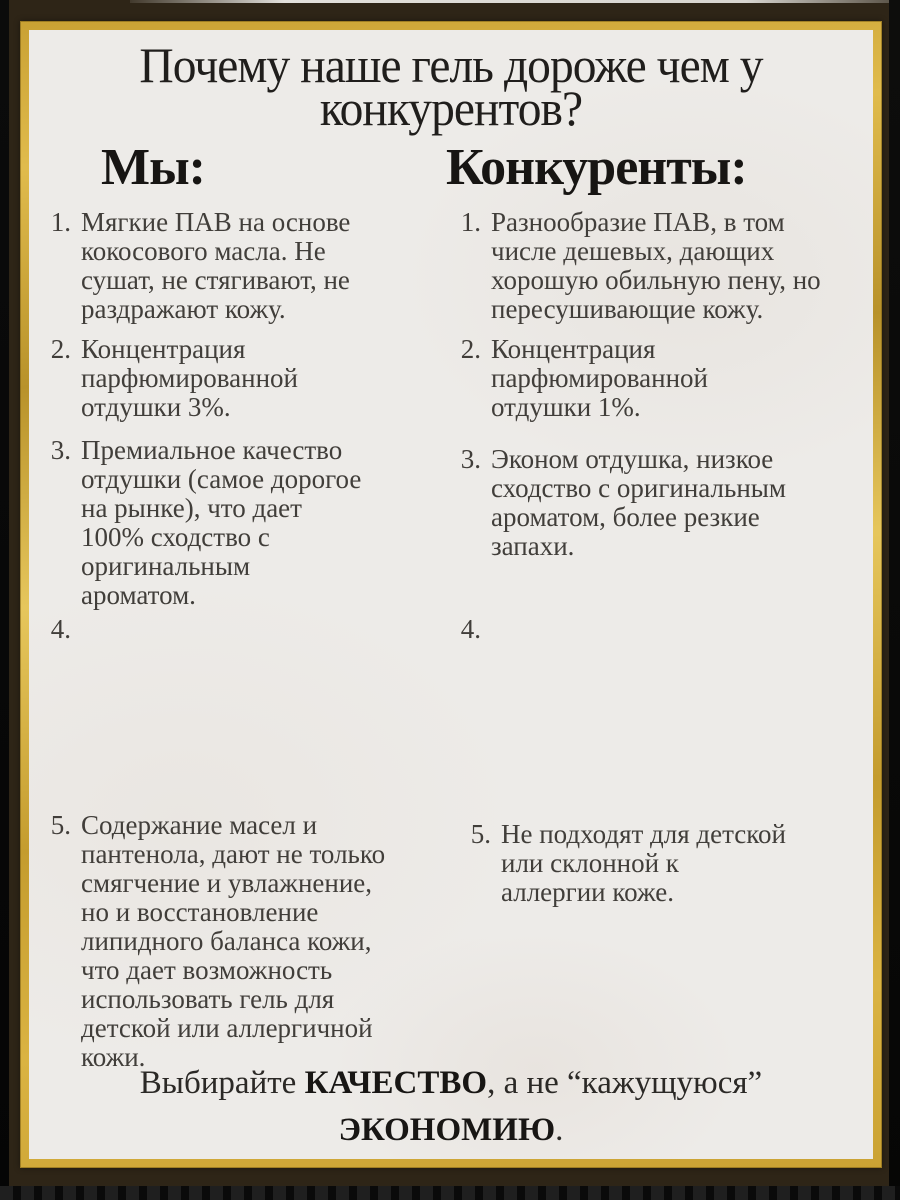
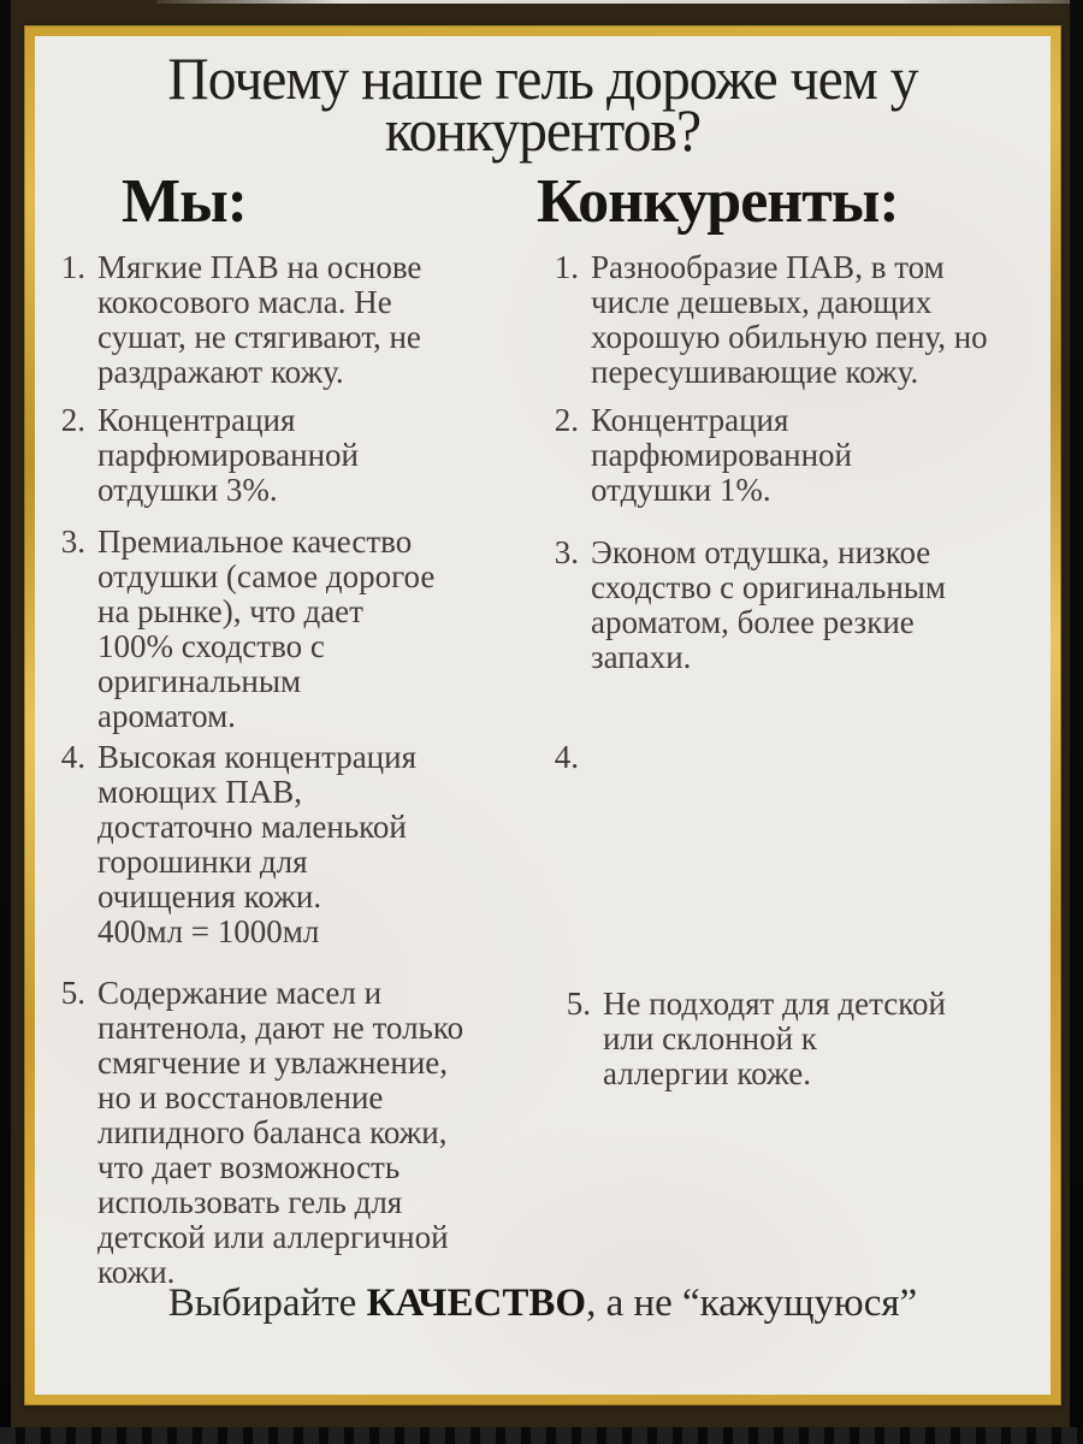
  Почему наше гель дороже чем у
  конкурентов?
  Мы:
  Конкуренты:
  1.
  Мягкие ПАВ на основе
  кокосового масла. Не
  сушат, не стягивают, не
  раздражают кожу.
  1.
  Разнообразие ПАВ, в том
  числе дешевых, дающих
  хорошую обильную пену, но
  пересушивающие кожу.
  2.
  Концентрация
  парфюмированной
  отдушки 3%.
  2.
  Концентрация
  парфюмированной
  отдушки 1%.
  3.
  Премиальное качество
  отдушки (самое дорогое
  на рынке), что дает
  100% сходство с
  оригинальным
  ароматом.
  3.
  Эконом отдушка, низкое
  сходство с оригинальным
  ароматом, более резкие
  запахи.
  4.
+ Высокая концентрация
+ моющих ПАВ,
+ достаточно маленькой
+ горошинки для
+ очищения кожи.
+ 400мл = 1000мл
  4.
  5.
  Содержание масел и
  пантенола, дают не только
  смягчение и увлажнение,
  но и восстановление
  липидного баланса кожи,
  что дает возможность
  использовать гель для
  детской или аллергичной
  кожи.
  5.
  Не подходят для детской
  или склонной к
  аллергии коже.
  Выбирайте КАЧЕСТВО, а не “кажущуюся”
- ЭКОНОМИЮ.
